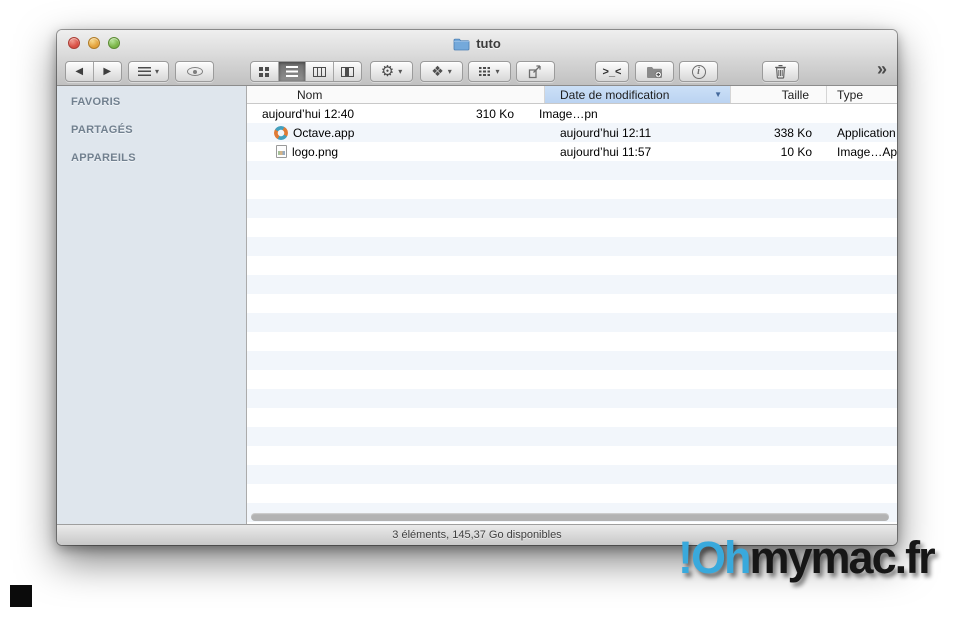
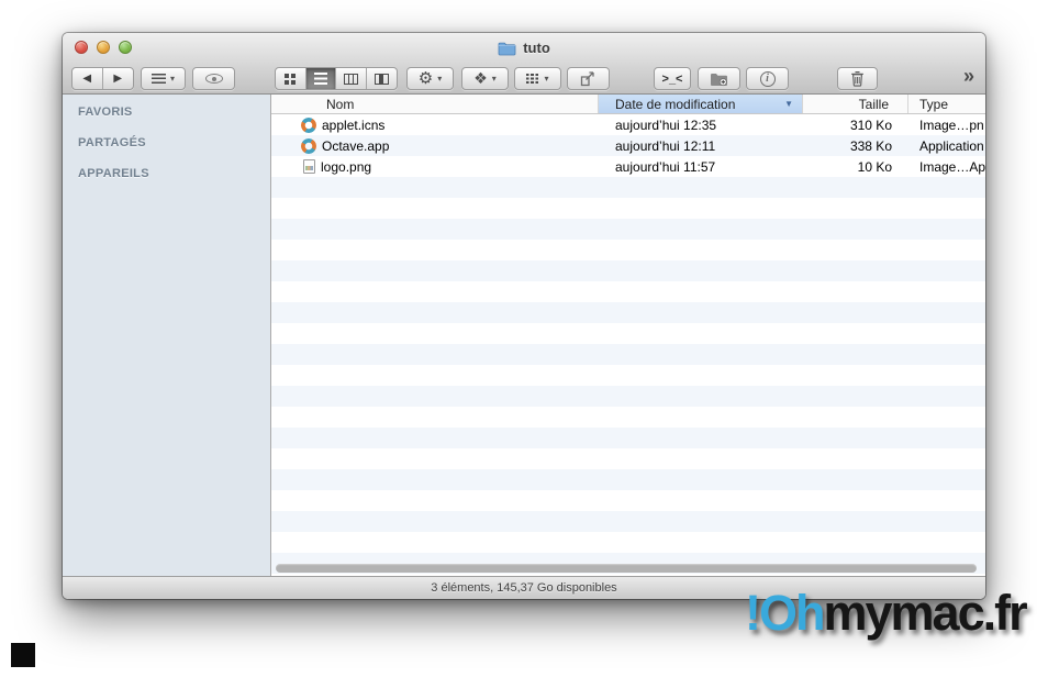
  tuto
  ◀
  ▶
  ▾
  ⚙
  ▾
  ❖
  ▾
  ▾
  >_<
  i
  »
  FAVORIS
  PARTAGÉS
  APPAREILS
  Nom
  Date de modification
  ▼
  Taille
  Type
+ applet.icns
- aujourd’hui 12:40
+ aujourd’hui 12:35
  310 Ko
  Image…pn
  Octave.app
  aujourd’hui 12:11
  338 Ko
  Application
  logo.png
  aujourd’hui 11:57
  10 Ko
  Image…Ap
  3 éléments, 145,37 Go disponibles
  !Ohmymac.fr
